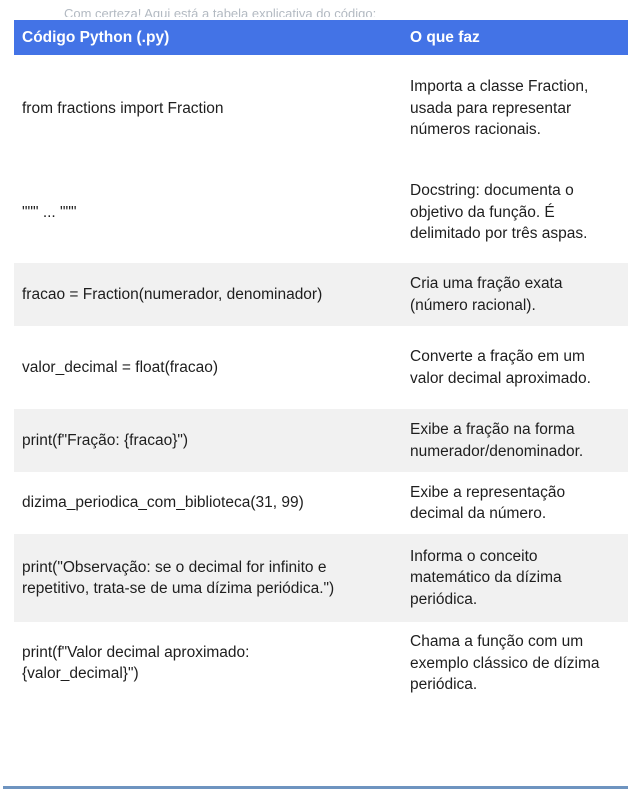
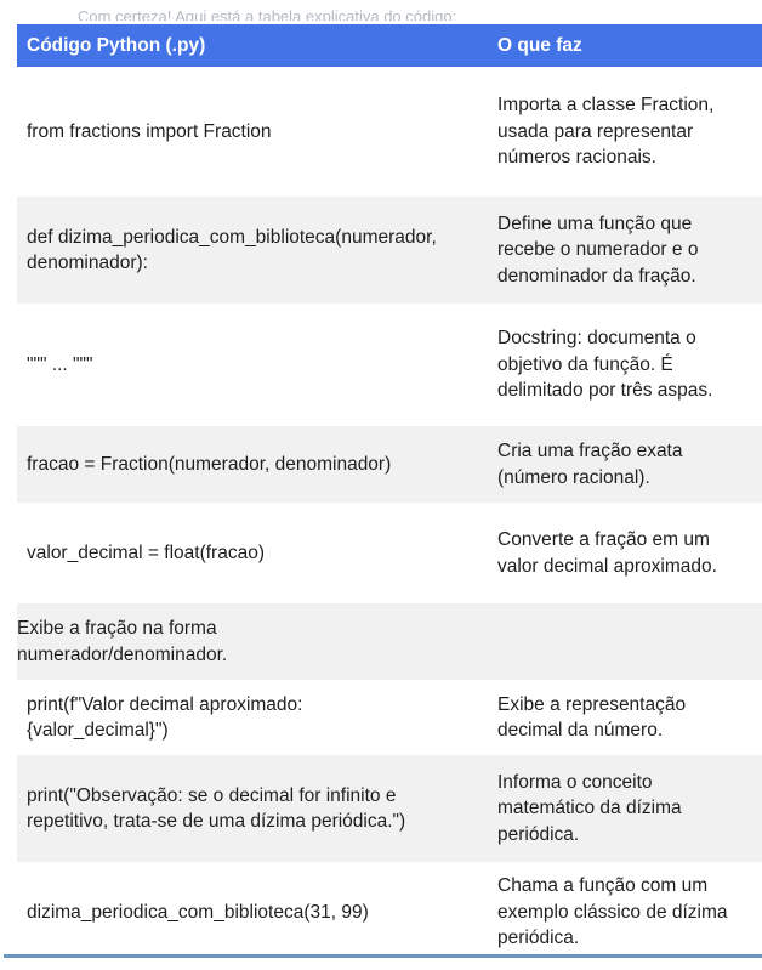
  Com certeza! Aqui está a tabela explicativa do código:
  Código Python (.py)
  O que faz
  from fractions import Fraction
  Importa a classe Fraction, usada para representar números racionais.
+ def dizima_periodica_com_biblioteca(numerador, denominador):
+ Define uma função que recebe o numerador e o denominador da fração.
  """ ... """
  Docstring: documenta o objetivo da função. É delimitado por três aspas.
  fracao = Fraction(numerador, denominador)
  Cria uma fração exata (número racional).
  valor_decimal = float(fracao)
  Converte a fração em um valor decimal aproximado.
- print(f"Fração: {fracao}")
  Exibe a fração na forma numerador/denominador.
- dizima_periodica_com_biblioteca(31, 99)
+ print(f"Valor decimal aproximado: {valor_decimal}")
  Exibe a representação decimal da número.
  print("Observação: se o decimal for infinito e repetitivo, trata-se de uma dízima periódica.")
  Informa o conceito matemático da dízima periódica.
- print(f"Valor decimal aproximado: {valor_decimal}")
+ dizima_periodica_com_biblioteca(31, 99)
  Chama a função com um exemplo clássico de dízima periódica.
